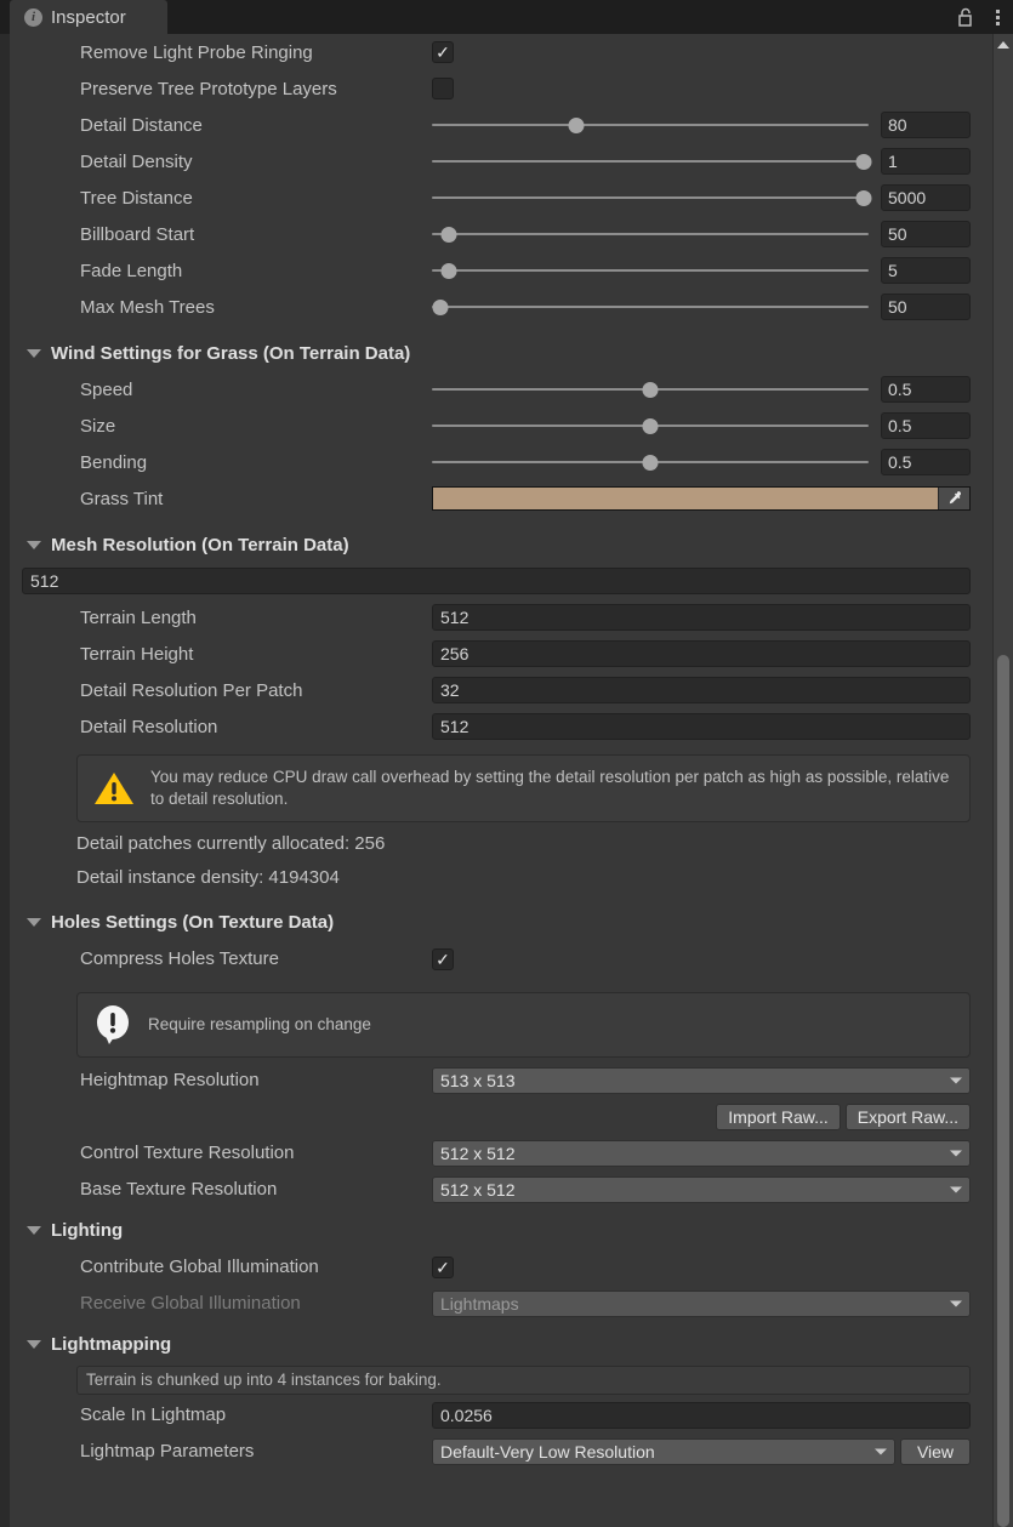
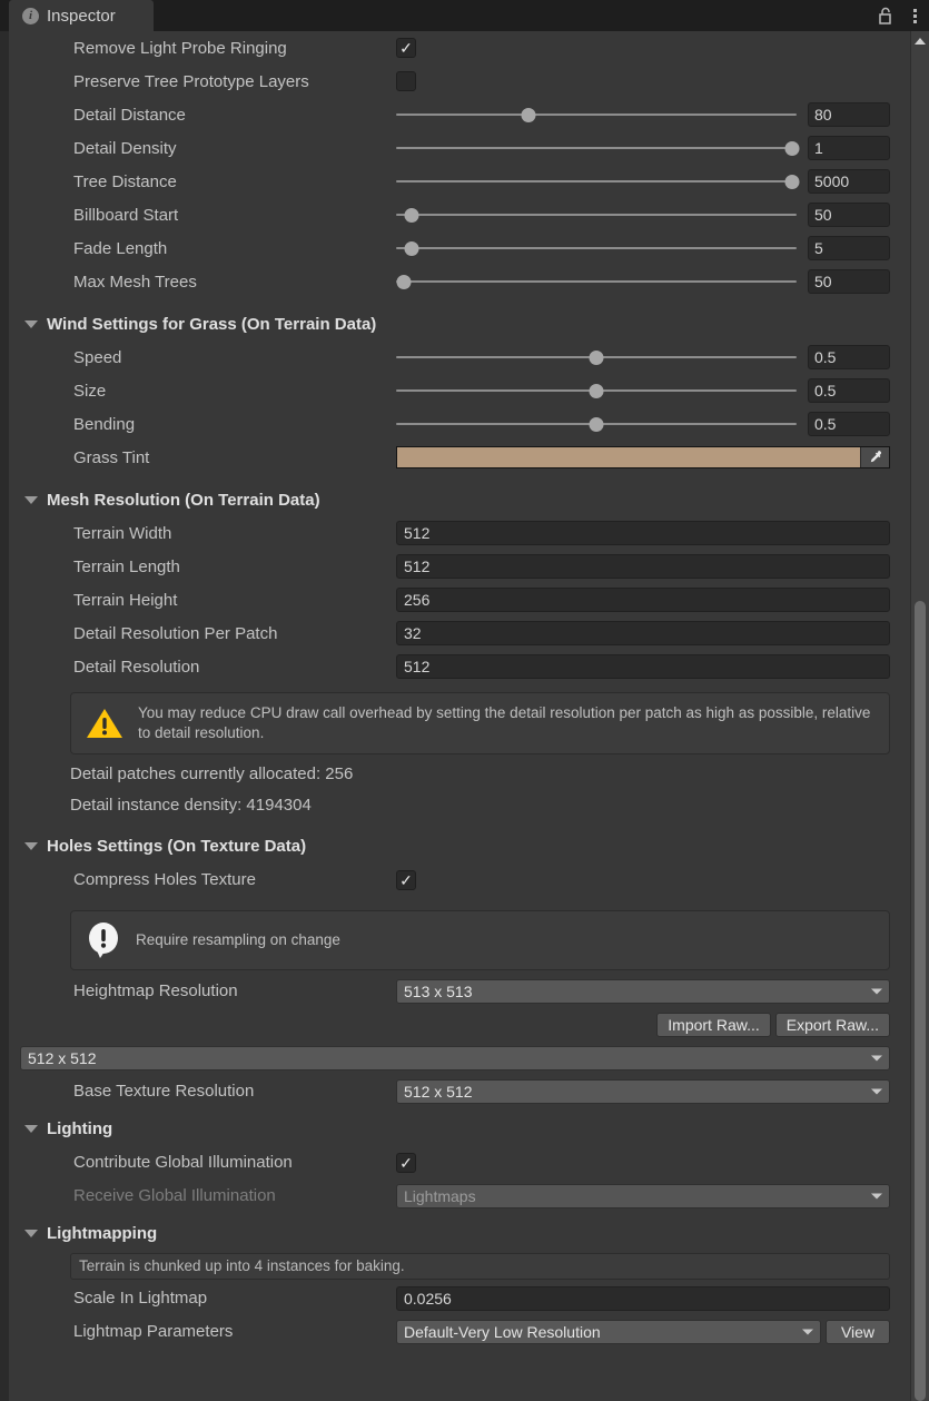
  i
  Inspector
  Remove Light Probe Ringing
  ✓
  Preserve Tree Prototype Layers
  Detail Distance
  80
  Detail Density
  1
  Tree Distance
  5000
  Billboard Start
  50
  Fade Length
  5
  Max Mesh Trees
  50
  Wind Settings for Grass (On Terrain Data)
  Speed
  0.5
  Size
  0.5
  Bending
  0.5
  Grass Tint
  Mesh Resolution (On Terrain Data)
+ Terrain Width
  512
  Terrain Length
  512
  Terrain Height
  256
  Detail Resolution Per Patch
  32
  Detail Resolution
  512
  You may reduce CPU draw call overhead by setting the detail resolution per patch as high as possible, relative to detail resolution.
  Detail patches currently allocated: 256
  Detail instance density: 4194304
  Holes Settings (On Texture Data)
  Compress Holes Texture
  ✓
  Require resampling on change
  Heightmap Resolution
  513 x 513
  Import Raw...
  Export Raw...
- Control Texture Resolution
  512 x 512
  Base Texture Resolution
  512 x 512
  Lighting
  Contribute Global Illumination
  ✓
  Receive Global Illumination
  Lightmaps
  Lightmapping
  Terrain is chunked up into 4 instances for baking.
  Scale In Lightmap
  0.0256
  Lightmap Parameters
  Default-Very Low Resolution
  View
